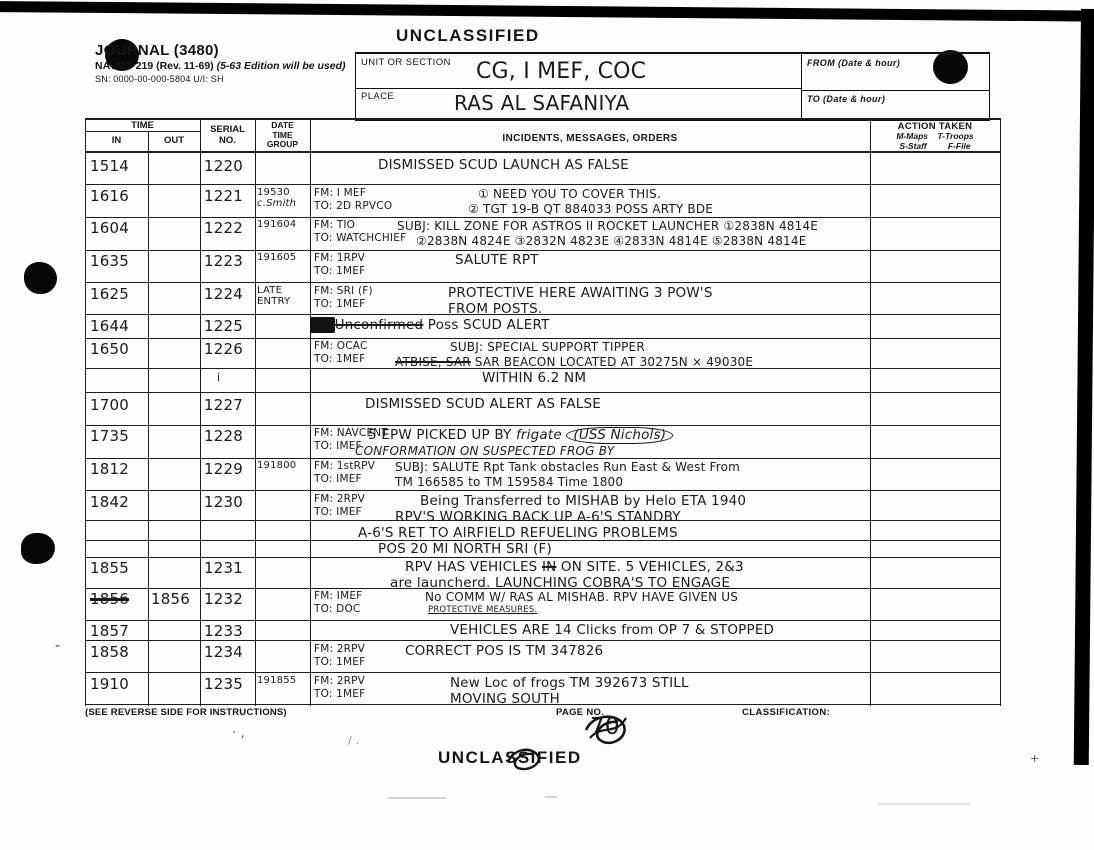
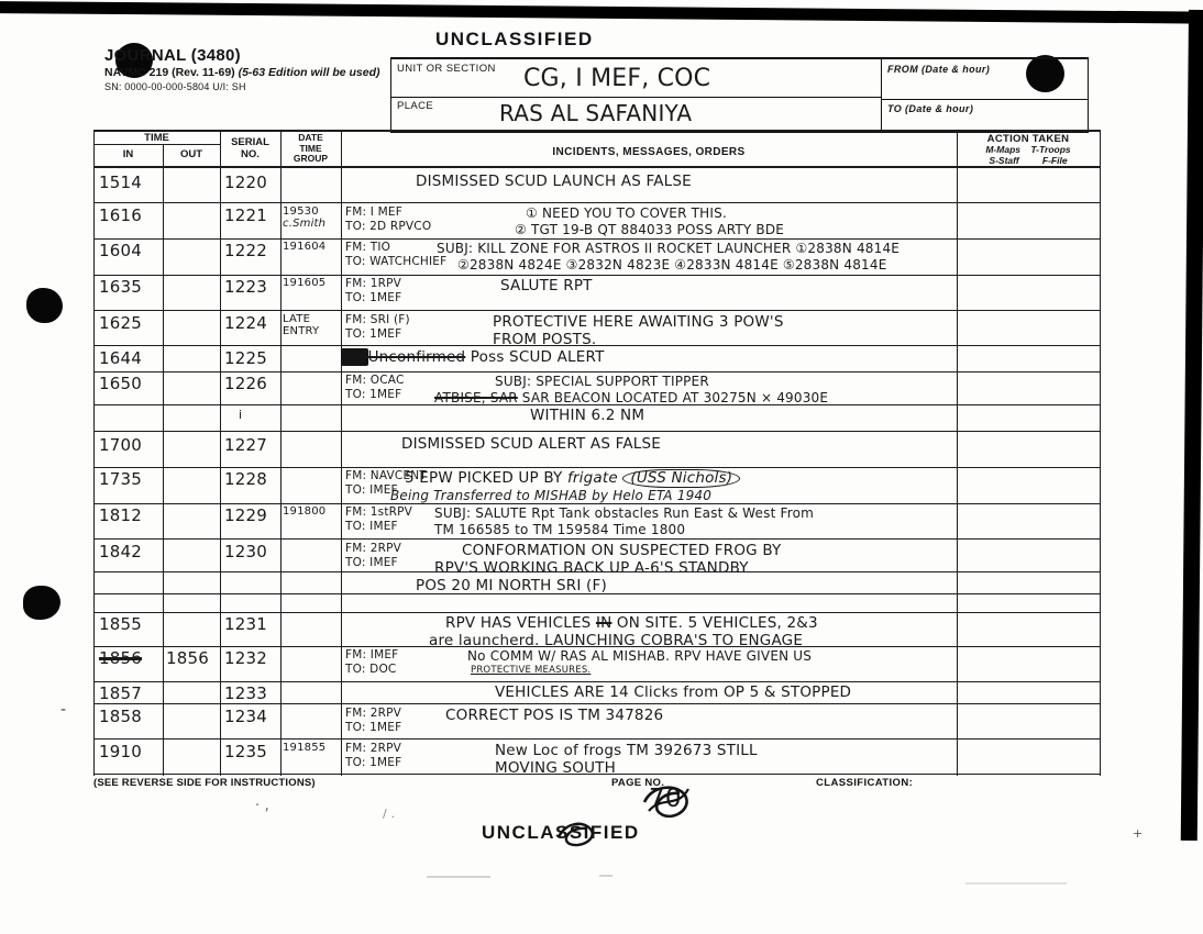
  UNCLASSIFIED
  JOURNAL (3480)
  NAVMC 219 (Rev. 11-69) (5-63 Edition will be used)
  SN: 0000-00-000-5804 U/I: SH
  UNIT OR SECTION
  PLACE
  FROM (Date & hour)
  TO (Date & hour)
  CG, I MEF, COC
  RAS AL SAFANIYA
  TIME
  IN
  OUT
  SERIAL
  NO.
  DATE
  TIME
  GROUP
  INCIDENTS, MESSAGES, ORDERS
  ACTION TAKEN
  M-Maps T-Troops
  S-Staff F-File
  1514
  1220
  DISMISSED SCUD LAUNCH AS FALSE
  1616
  1221
  19530
  c.Smith
  FM: I MEF
  TO: 2D RPVCO
  ① NEED YOU TO COVER THIS.
  ② TGT 19-B QT 884033 POSS ARTY BDE
  1604
  1222
  191604
  FM: TIO
  TO: WATCHCHIEF
  SUBJ: KILL ZONE FOR ASTROS II ROCKET LAUNCHER ①2838N 4814E
  ②2838N 4824E ③2832N 4823E ④2833N 4814E ⑤2838N 4814E
  1635
  1223
  191605
  FM: 1RPV
  TO: 1MEF
  SALUTE RPT
  1625
  1224
  LATE
  ENTRY
  FM: SRI (F)
  TO: 1MEF
  PROTECTIVE HERE AWAITING 3 POW'S
  FROM POSTS.
  1644
  1225
  FM:Unconfirmed Poss SCUD ALERT
  1650
  1226
  i
  FM: OCAC
  TO: 1MEF
  SUBJ: SPECIAL SUPPORT TIPPER
  ATBISE, SAR SAR BEACON LOCATED AT 30275N × 49030E
  WITHIN 6.2 NM
  1700
  1227
  DISMISSED SCUD ALERT AS FALSE
  1735
  1228
  FM: NAVCENT
  TO: IMEF
  5 EPW PICKED UP BY frigate (USS Nichols)
- CONFORMATION ON SUSPECTED FROG BY
+ Being Transferred to MISHAB by Helo ETA 1940
  1812
  1229
  191800
  FM: 1stRPV
  TO: IMEF
  SUBJ: SALUTE Rpt Tank obstacles Run East & West From
  TM 166585 to TM 159584 Time 1800
  1842
  1230
  FM: 2RPV
  TO: IMEF
- Being Transferred to MISHAB by Helo ETA 1940
+ CONFORMATION ON SUSPECTED FROG BY
  RPV'S WORKING BACK UP A-6'S STANDBY
- A-6'S RET TO AIRFIELD REFUELING PROBLEMS
  POS 20 MI NORTH SRI (F)
  1855
  1231
  RPV HAS VEHICLES IN ON SITE. 5 VEHICLES, 2&3
  are launcherd. LAUNCHING COBRA'S TO ENGAGE
  1856
  1856
  1232
  FM: IMEF
  TO: DOC
  No COMM W/ RAS AL MISHAB. RPV HAVE GIVEN US
  PROTECTIVE MEASURES.
  1857
  1233
- VEHICLES ARE 14 Clicks from OP 7 & STOPPED
+ VEHICLES ARE 14 Clicks from OP 5 & STOPPED
  1858
  1234
  FM: 2RPV
  TO: 1MEF
  CORRECT POS IS TM 347826
  1910
  1235
  191855
  FM: 2RPV
  TO: 1MEF
  New Loc of frogs TM 392673 STILL
  MOVING SOUTH
  (SEE REVERSE SIDE FOR INSTRUCTIONS)
  PAGE NO.
  CLASSIFICATION:
  70
  UNCLASIFIED
  -
  · ,
  / .
  +
